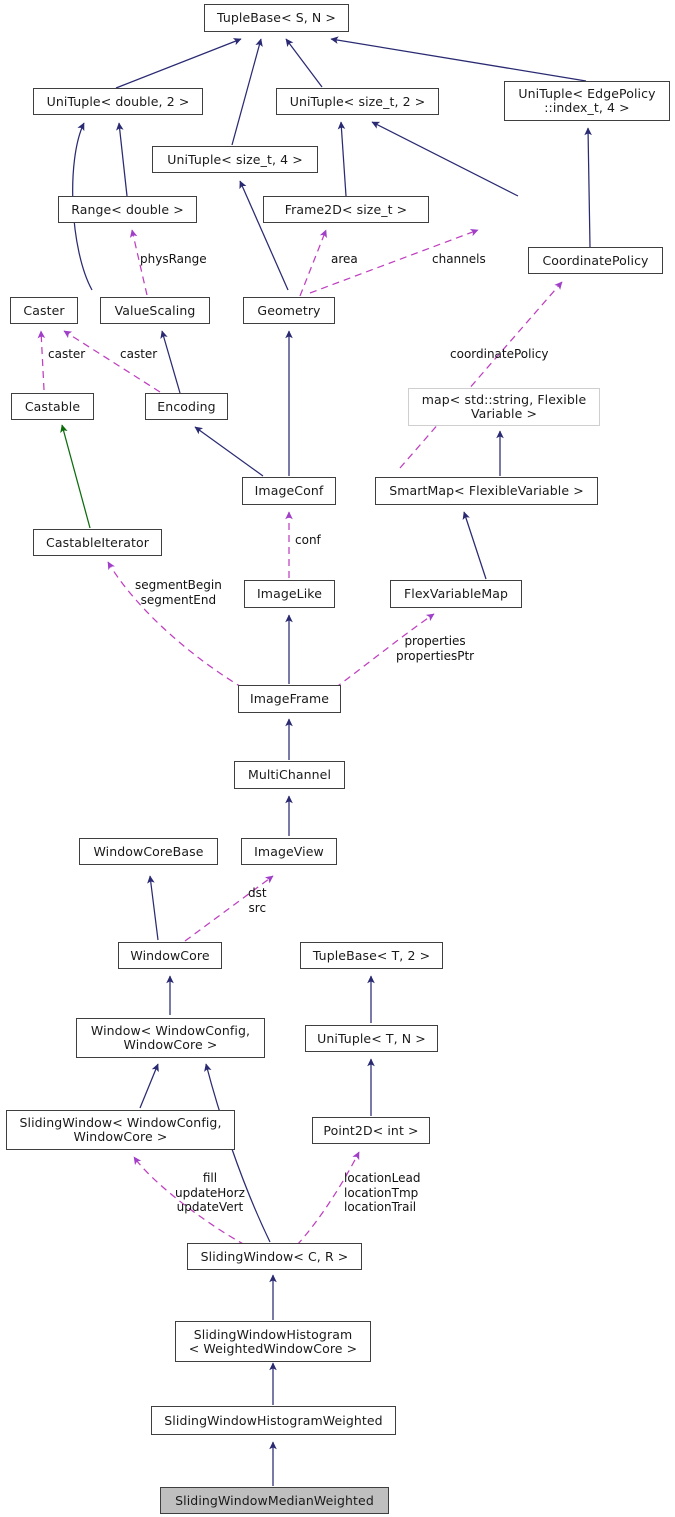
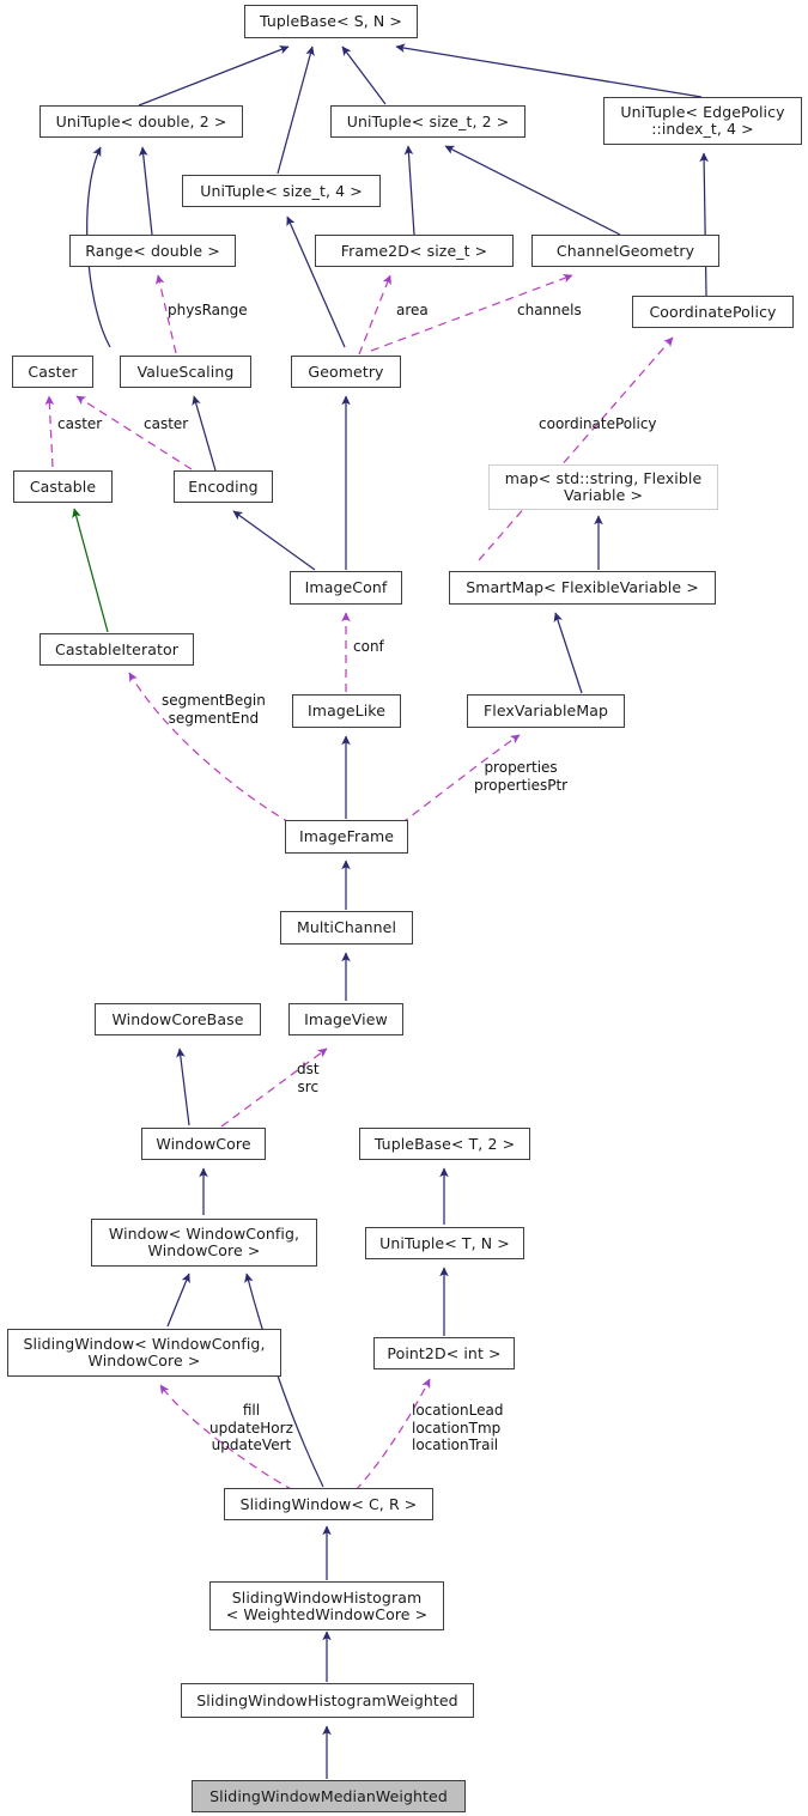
  TupleBase< S, N >
  UniTuple< double, 2 >
  UniTuple< size_t, 2 >
  UniTuple< EdgePolicy
  ::index_t, 4 >
  UniTuple< size_t, 4 >
  Range< double >
  Frame2D< size_t >
+ ChannelGeometry
  CoordinatePolicy
  Caster
  ValueScaling
  Geometry
  Castable
  Encoding
  map< std::string, Flexible
  Variable >
  ImageConf
  SmartMap< FlexibleVariable >
  CastableIterator
  ImageLike
  FlexVariableMap
  ImageFrame
  MultiChannel
  WindowCoreBase
  ImageView
  WindowCore
  TupleBase< T, 2 >
  Window< WindowConfig,
  WindowCore >
  UniTuple< T, N >
  SlidingWindow< WindowConfig,
  WindowCore >
  Point2D< int >
  SlidingWindow< C, R >
  SlidingWindowHistogram
  < WeightedWindowCore >
  SlidingWindowHistogramWeighted
  SlidingWindowMedianWeighted
  physRange
  area
  channels
  coordinatePolicy
  caster
  caster
  conf
  segmentBegin
  segmentEnd
  properties
  propertiesPtr
  dst
  src
  fill
  updateHorz
  updateVert
  locationLead
  locationTmp
  locationTrail
